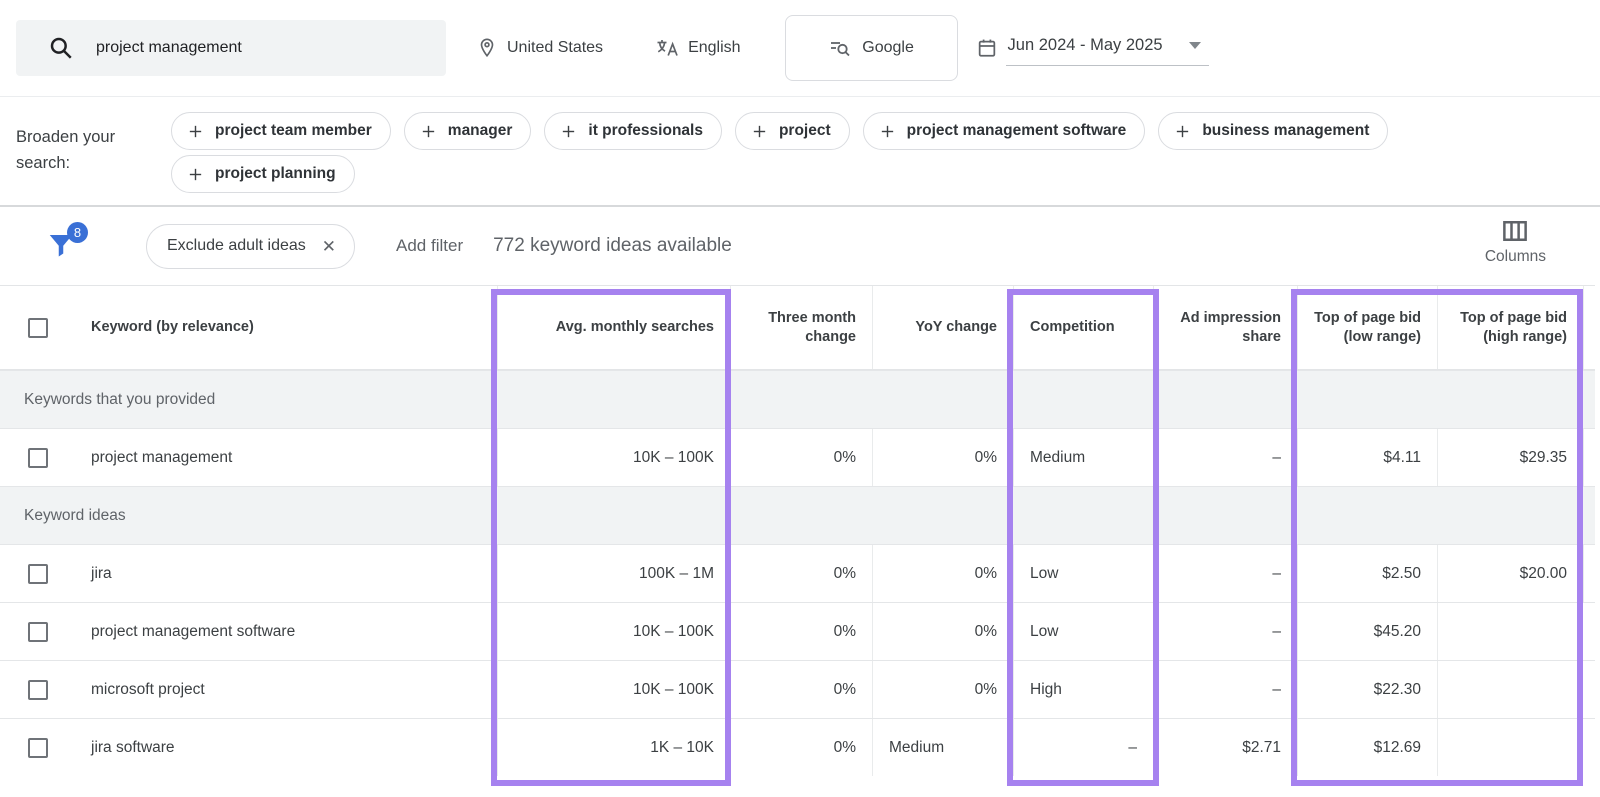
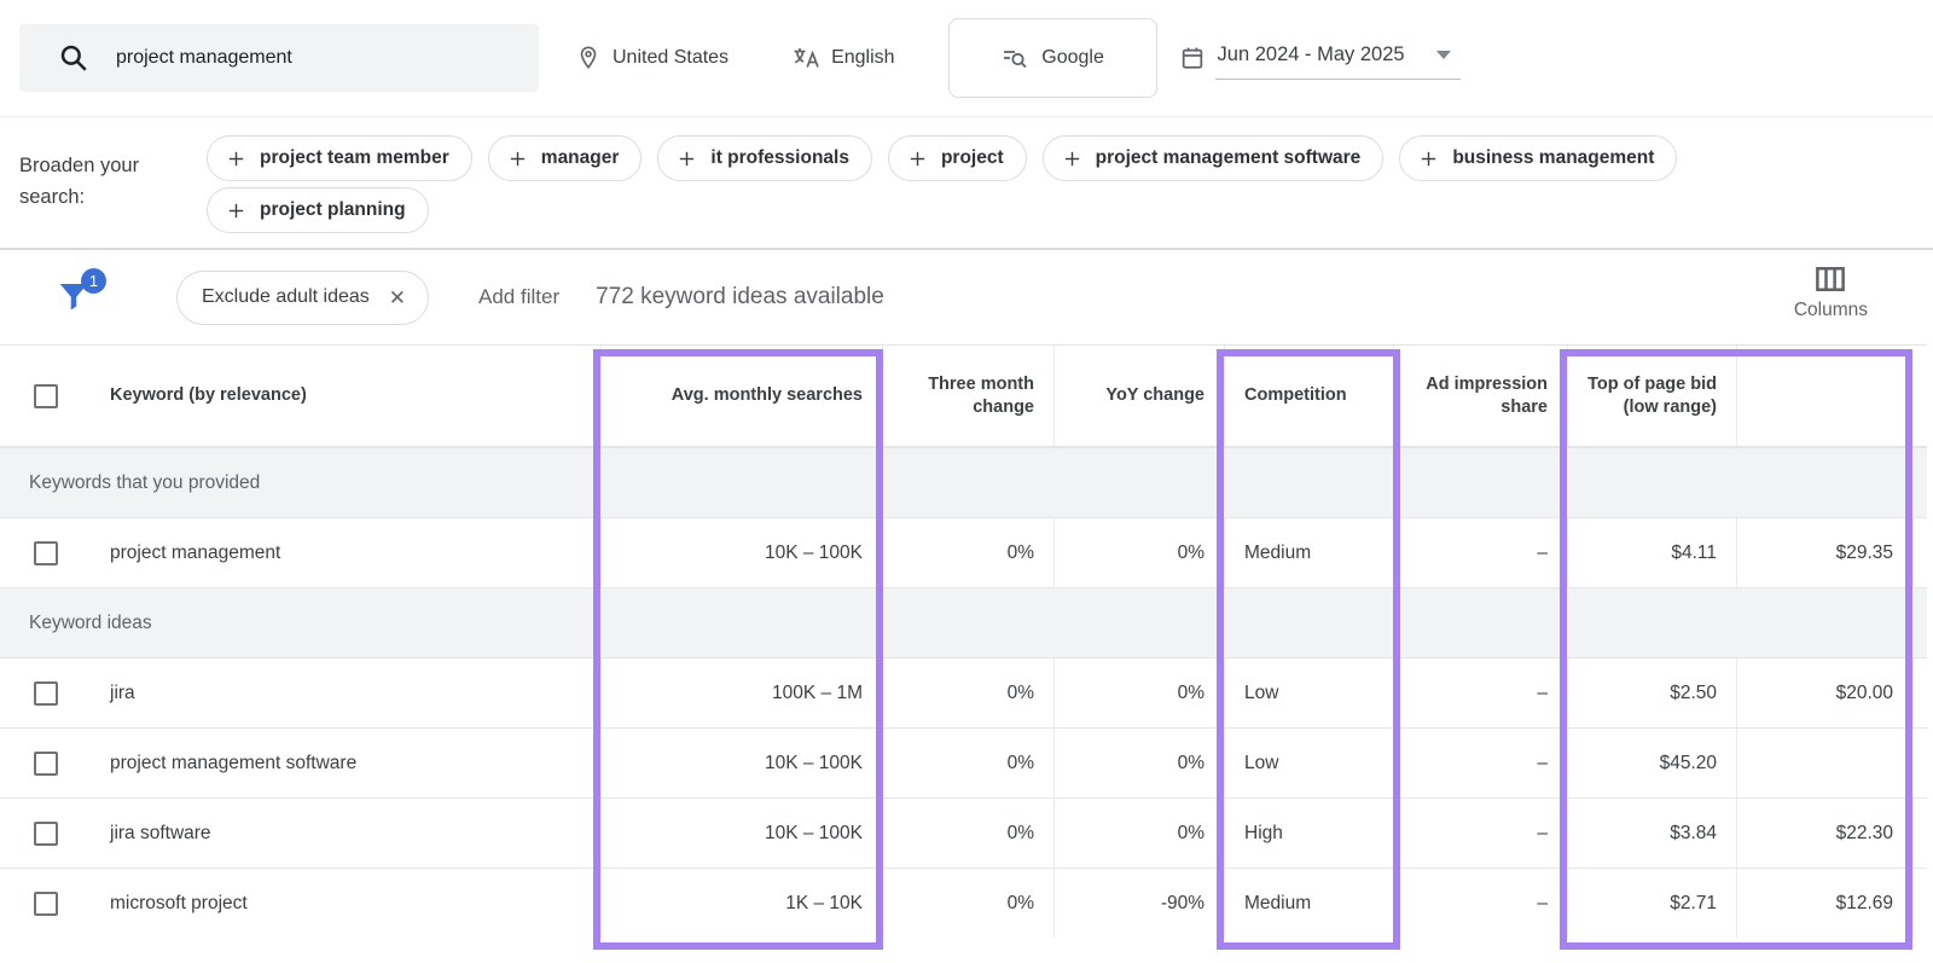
  project management
  United States
  English
  Google
  Jun 2024 - May 2025
  Broaden your search:
  project team member
  manager
  it professionals
  project
  project management software
  business management
  project planning
- 8
+ 1
  Exclude adult ideas
  ✕
  Add filter
  772 keyword ideas available
  Columns
  Keyword (by relevance)
  Avg. monthly searches
  Three month change
  YoY change
  Competition
  Ad impression share
  Top of page bid (low range)
- Top of page bid (high range)
  Keywords that you provided
  project management
  10K – 100K
  0%
  0%
  Medium
  –
  $4.11
  $29.35
  Keyword ideas
  jira
  100K – 1M
  0%
  0%
  Low
  –
  $2.50
  $20.00
  project management software
  10K – 100K
  0%
  0%
  Low
  –
  $45.20
- microsoft project
+ jira software
  10K – 100K
  0%
  0%
  High
  –
+ $3.84
  $22.30
- jira software
+ microsoft project
  1K – 10K
  0%
+ -90%
  Medium
  –
  $2.71
  $12.69
